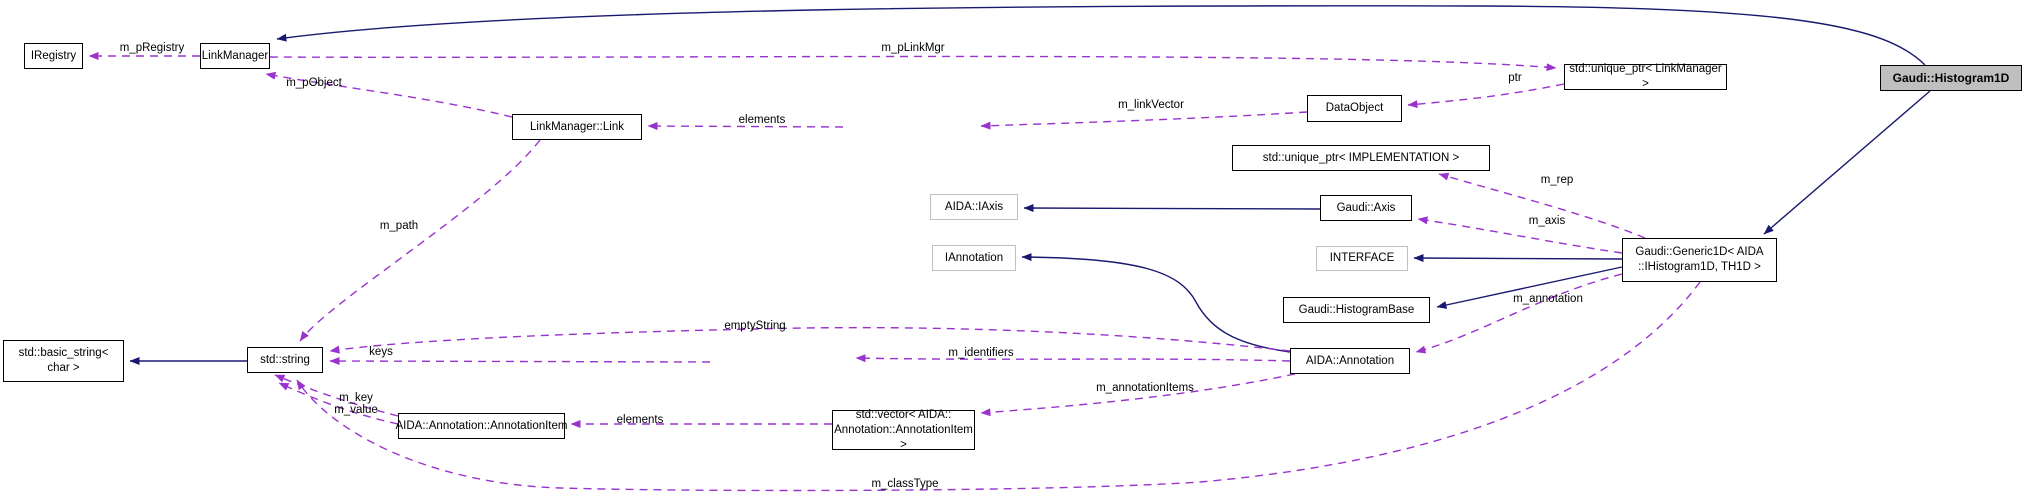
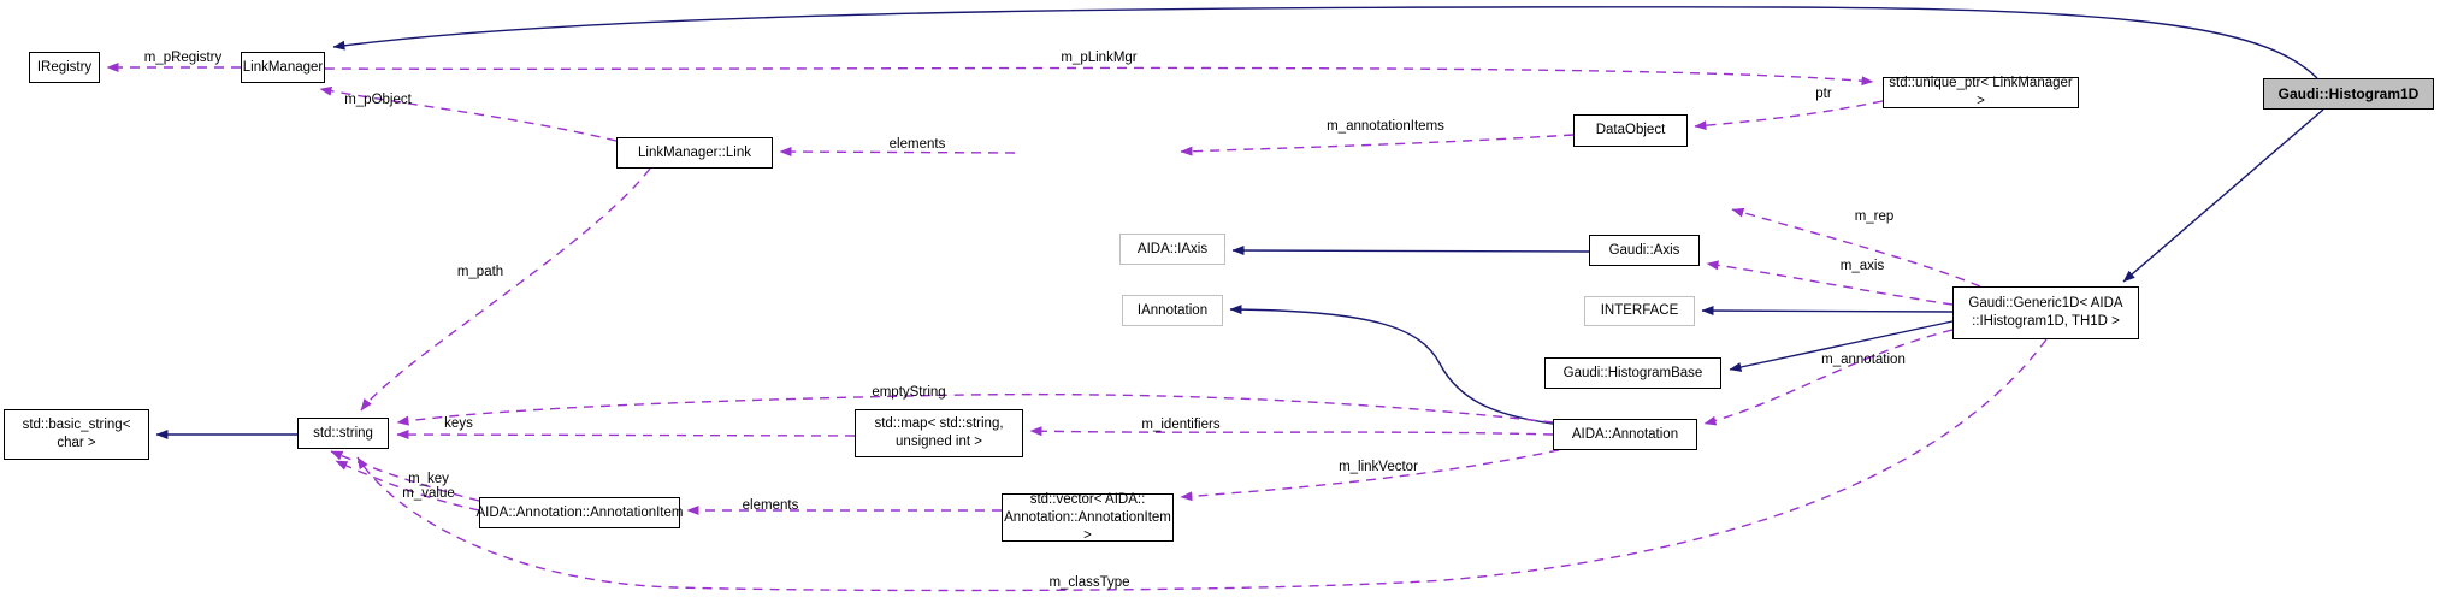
  IRegistry
  LinkManager
  LinkManager::Link
  DataObject
  std::unique_ptr< LinkManager >
  Gaudi::Histogram1D
- std::unique_ptr< IMPLEMENTATION >
  AIDA::IAxis
  Gaudi::Axis
  IAnnotation
  INTERFACE
  Gaudi::HistogramBase
  Gaudi::Generic1D< AIDA
  ::IHistogram1D, TH1D >
  std::basic_string<
  char >
  std::string
+ std::map< std::string,
+ unsigned int >
  AIDA::Annotation
  AIDA::Annotation::AnnotationItem
  std::vector< AIDA::
  Annotation::AnnotationItem >
  m_pRegistry
  m_pLinkMgr
  m_pObject
  elements
- m_linkVector
+ m_annotationItems
  ptr
  m_rep
  m_axis
  m_path
  m_annotation
  emptyString
  keys
  m_identifiers
  m_key
  m_value
  elements
- m_annotationItems
+ m_linkVector
  m_classType
